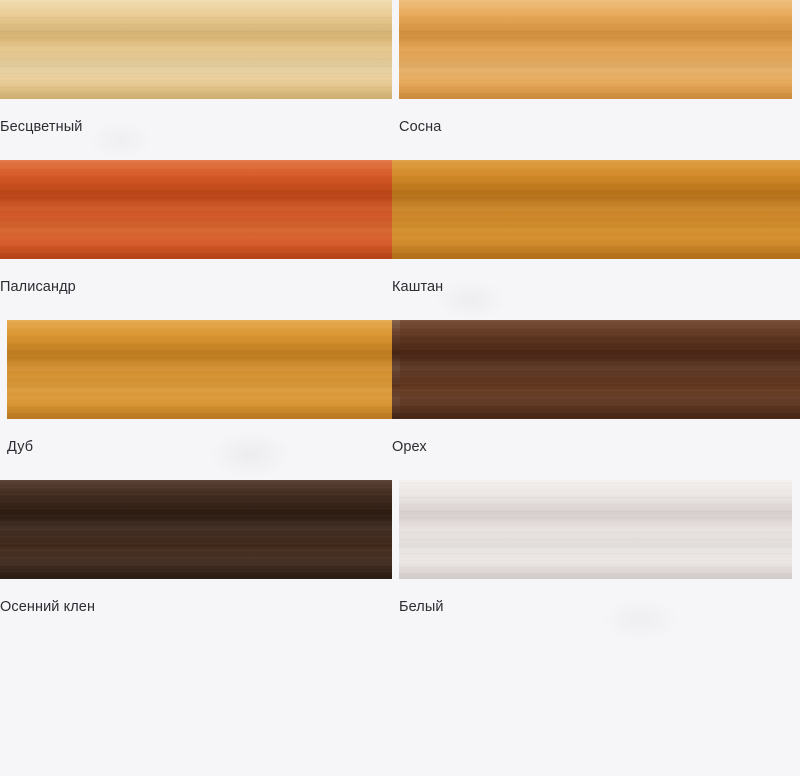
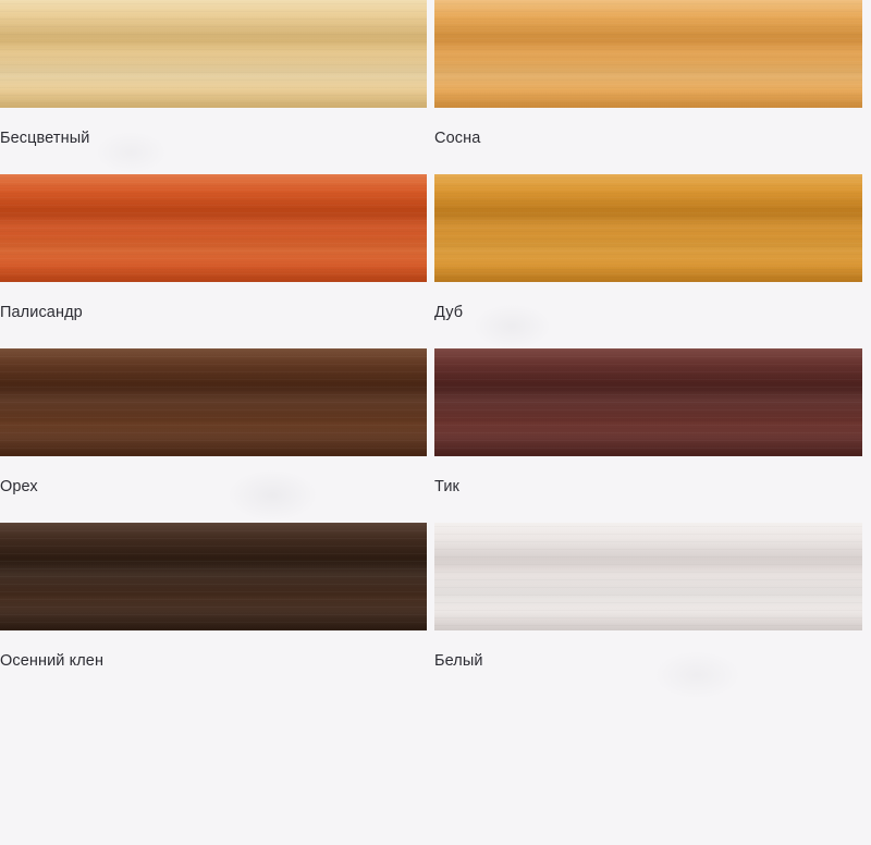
  Бесцветный
  Сосна
  Палисандр
- Каштан
  Дуб
  Орех
+ Тик
  Осенний клен
  Белый
